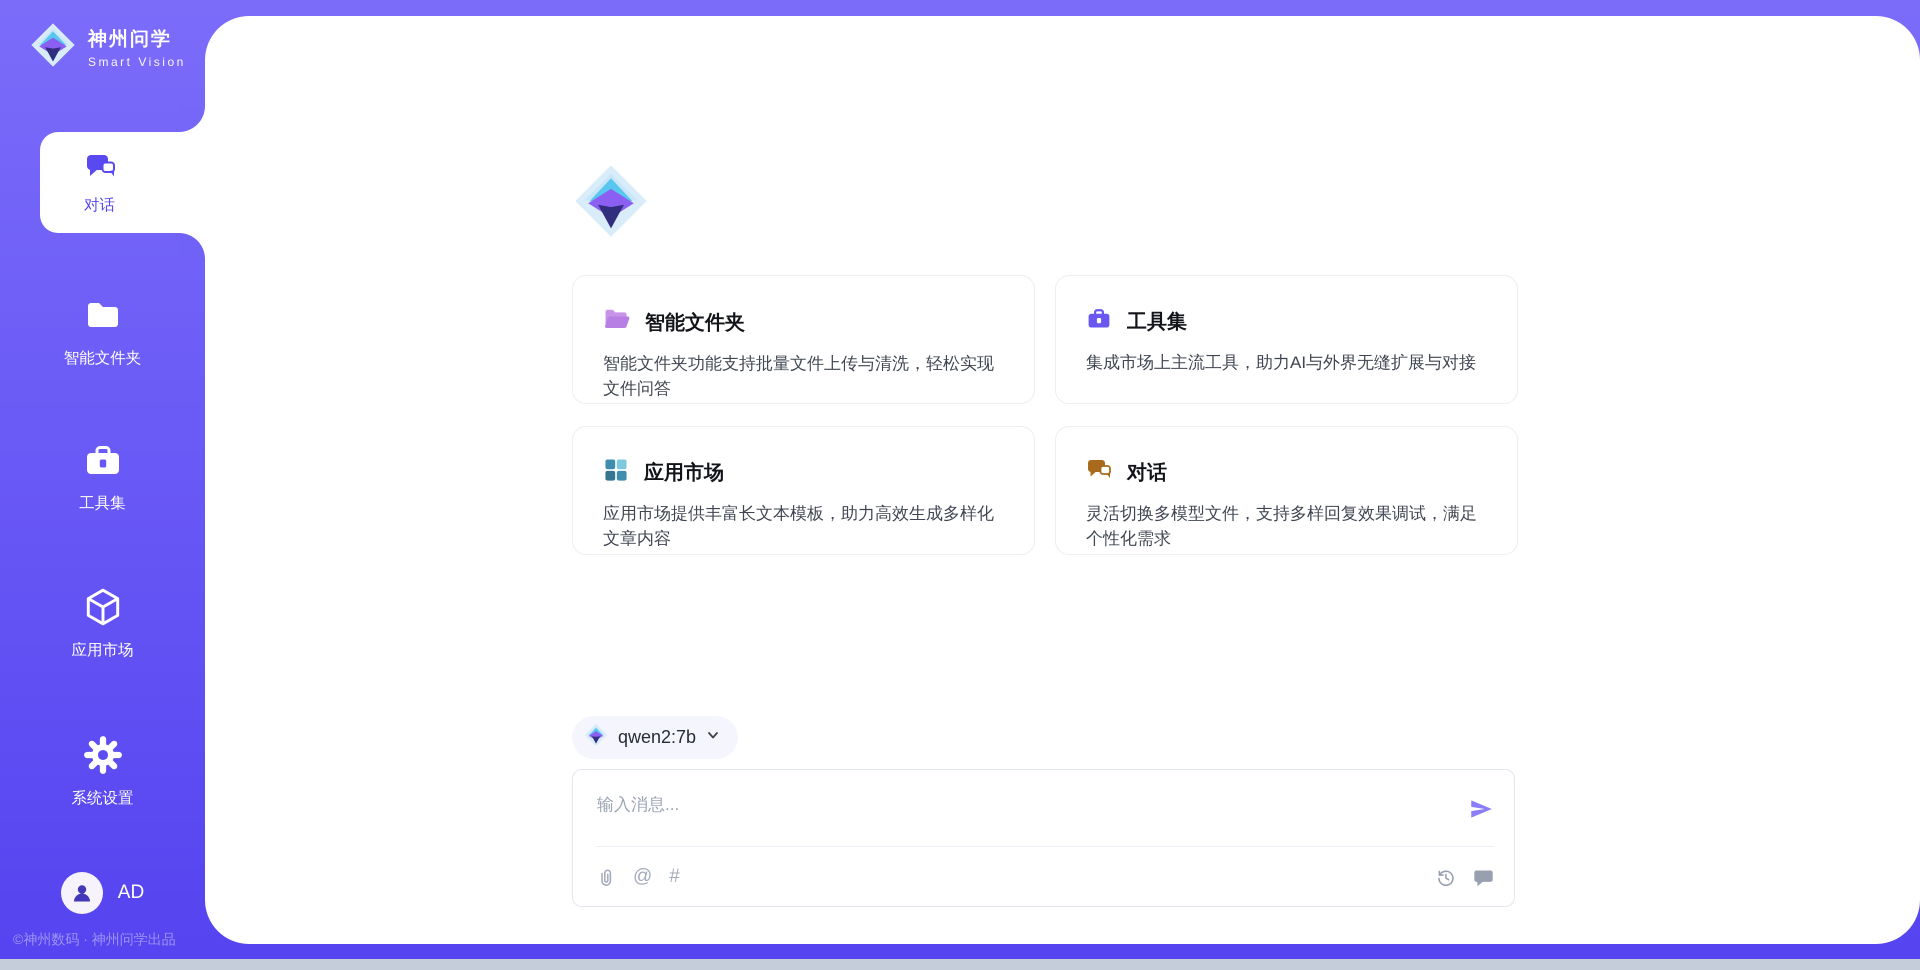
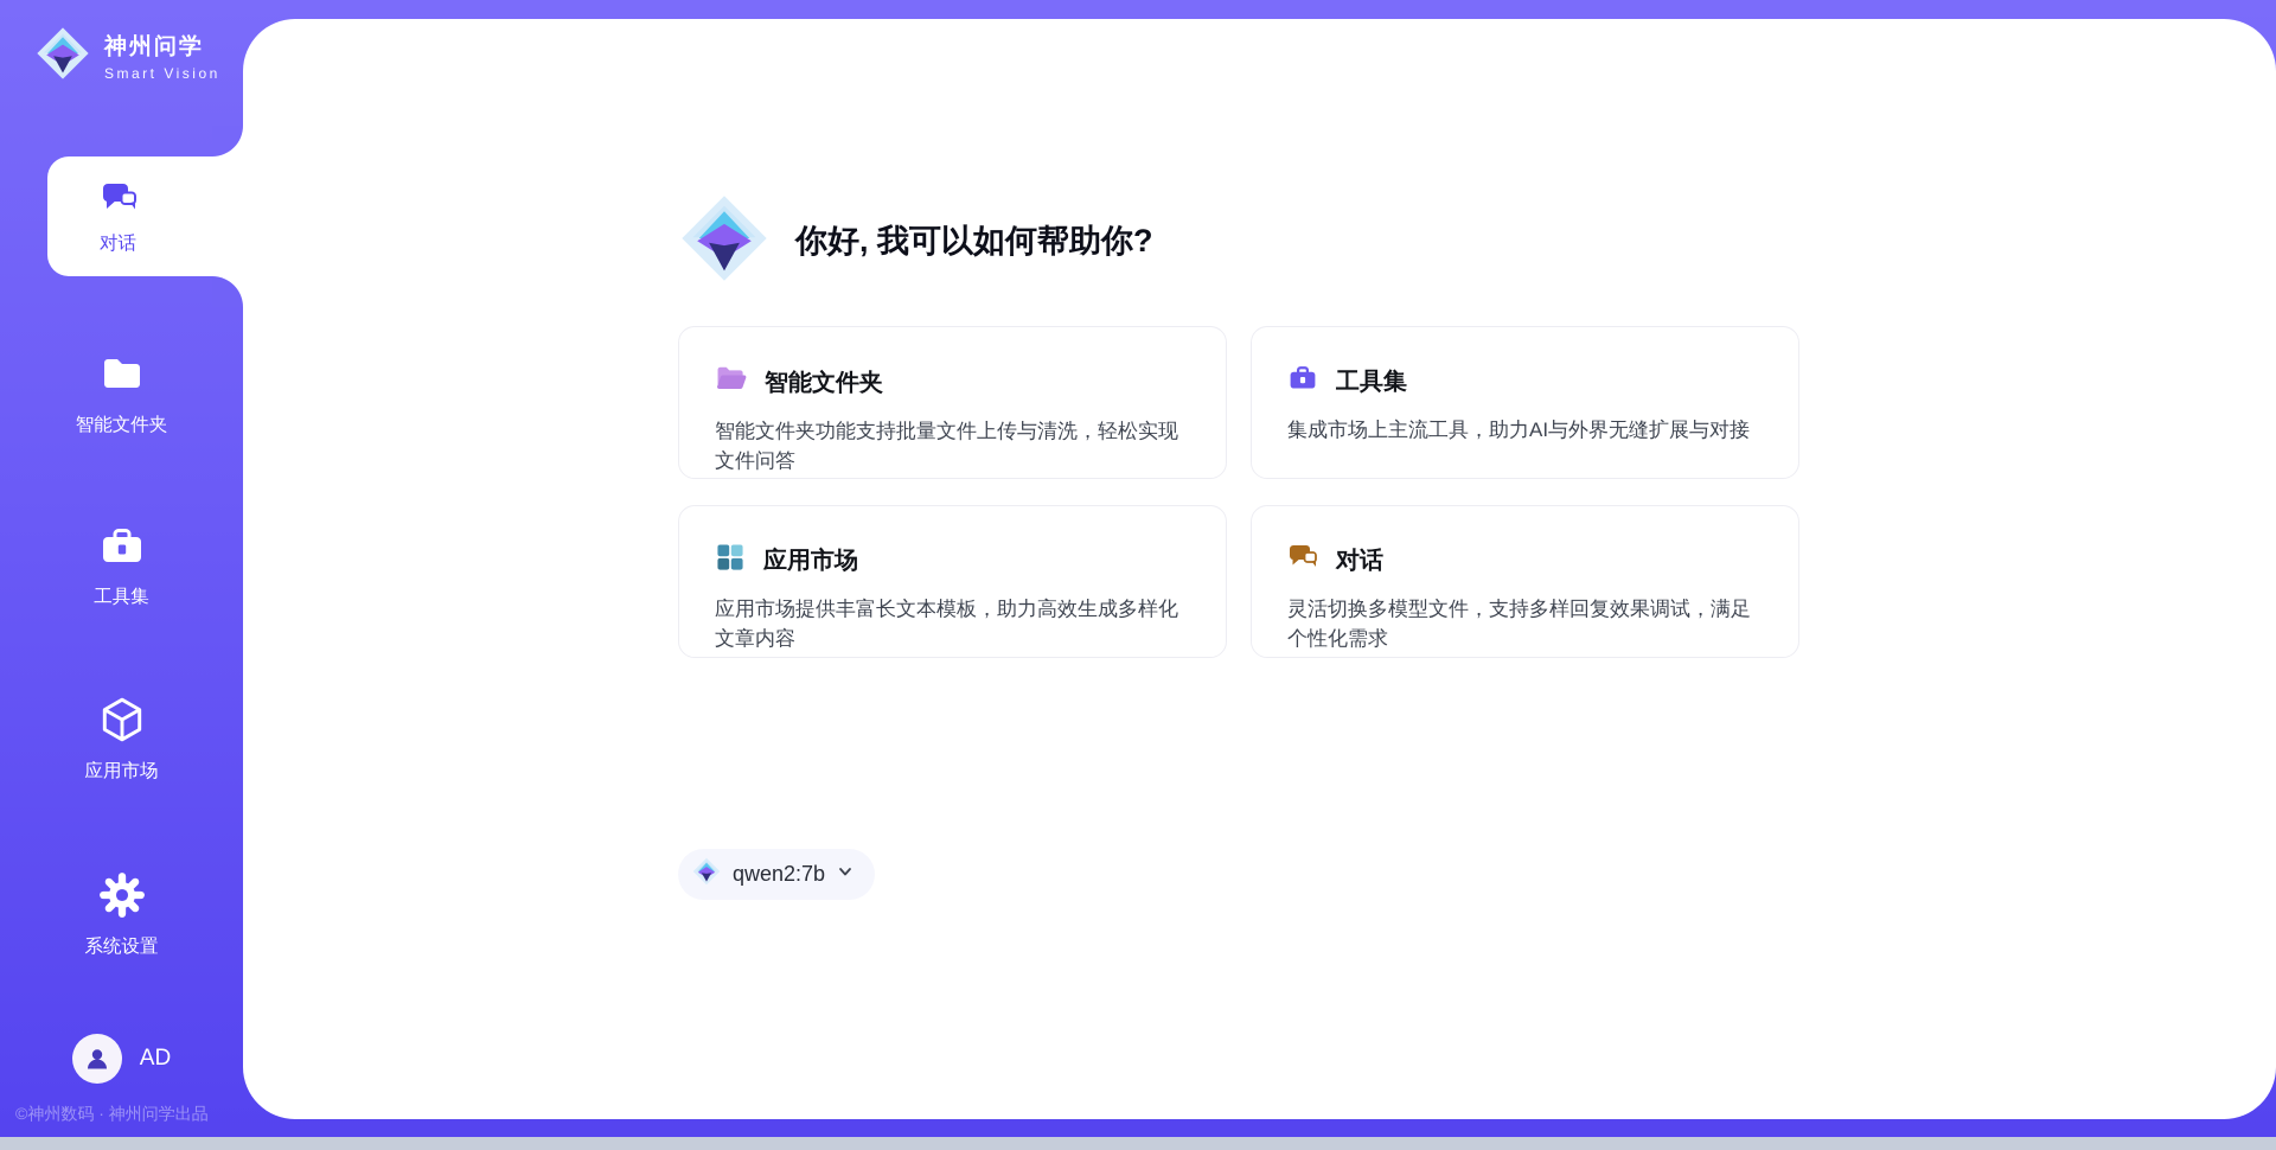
  神州问学
  Smart Vision
  对话
  智能文件夹
  工具集
  应用市场
  系统设置
  AD
  ©神州数码 · 神州问学出品
+ 你好, 我可以如何帮助你?
  智能文件夹
  智能文件夹功能支持批量文件上传与清洗，轻松实现文件问答
  工具集
  集成市场上主流工具，助力AI与外界无缝扩展与对接
  应用市场
  应用市场提供丰富长文本模板，助力高效生成多样化文章内容
  对话
  灵活切换多模型文件，支持多样回复效果调试，满足个性化需求
  qwen2:7b
- 输入消息...
- @
- #
